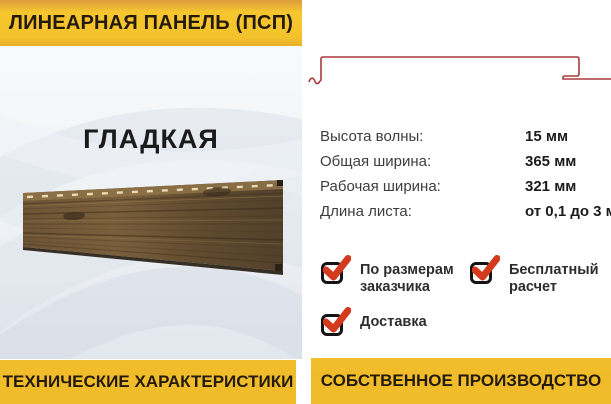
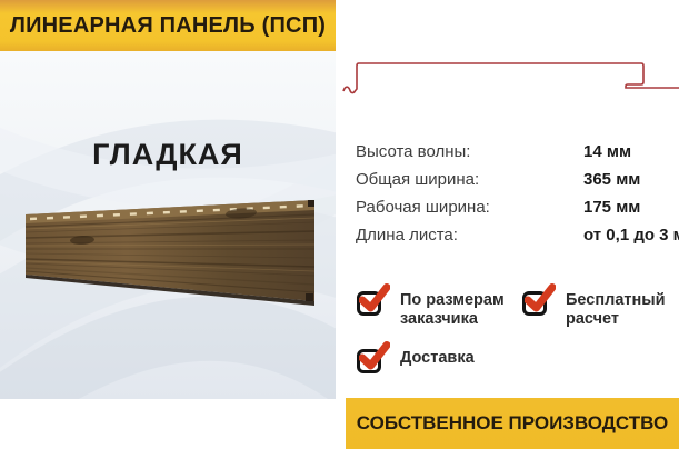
  ЛИНЕАРНАЯ ПАНЕЛЬ (ПСП)
  ГЛАДКАЯ
  Высота волны:
- 15 мм
+ 14 мм
  Общая ширина:
  365 мм
  Рабочая ширина:
- 321 мм
+ 175 мм
  Длина листа:
  от 0,1 до 3
  По размерам заказчика
  Бесплатный расчет
  Доставка
- ТЕХНИЧЕСКИЕ ХАРАКТЕРИСТИКИ
  СОБСТВЕННОЕ ПРОИЗВОДСТВО
